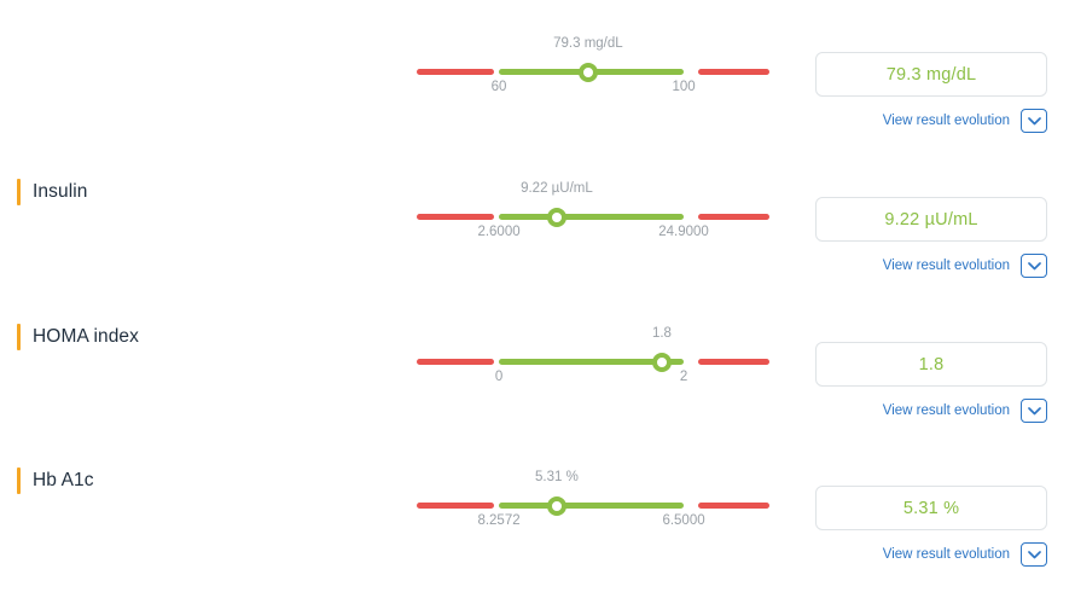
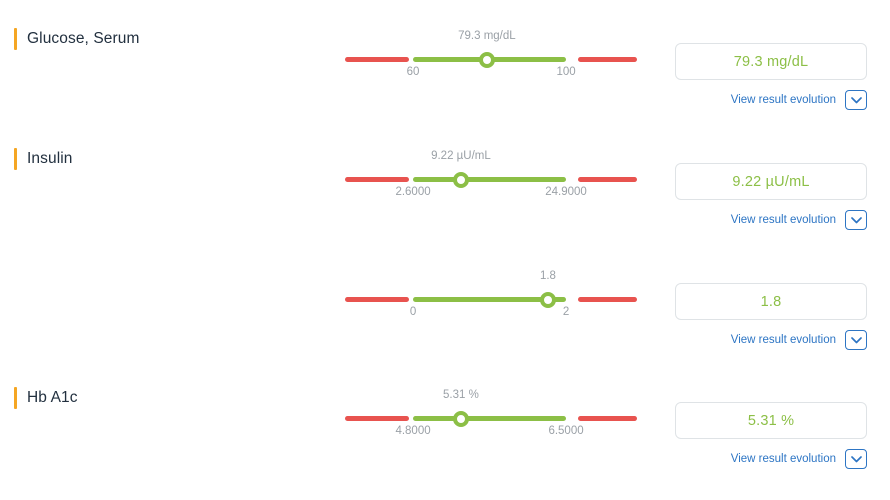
+ Glucose, Serum
  79.3 mg/dL
  60
  100
  79.3 mg/dL
  View result evolution
  Insulin
  9.22 µU/mL
  2.6000
  24.9000
  9.22 µU/mL
  View result evolution
- HOMA index
  1.8
  0
  2
  1.8
  View result evolution
  Hb A1c
  5.31 %
- 8.2572
+ 4.8000
  6.5000
  5.31 %
  View result evolution
